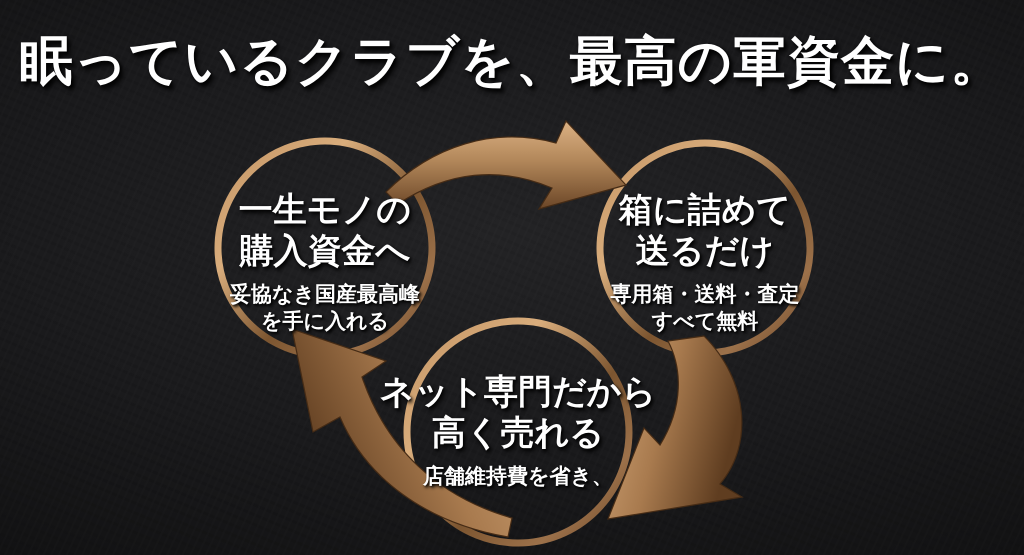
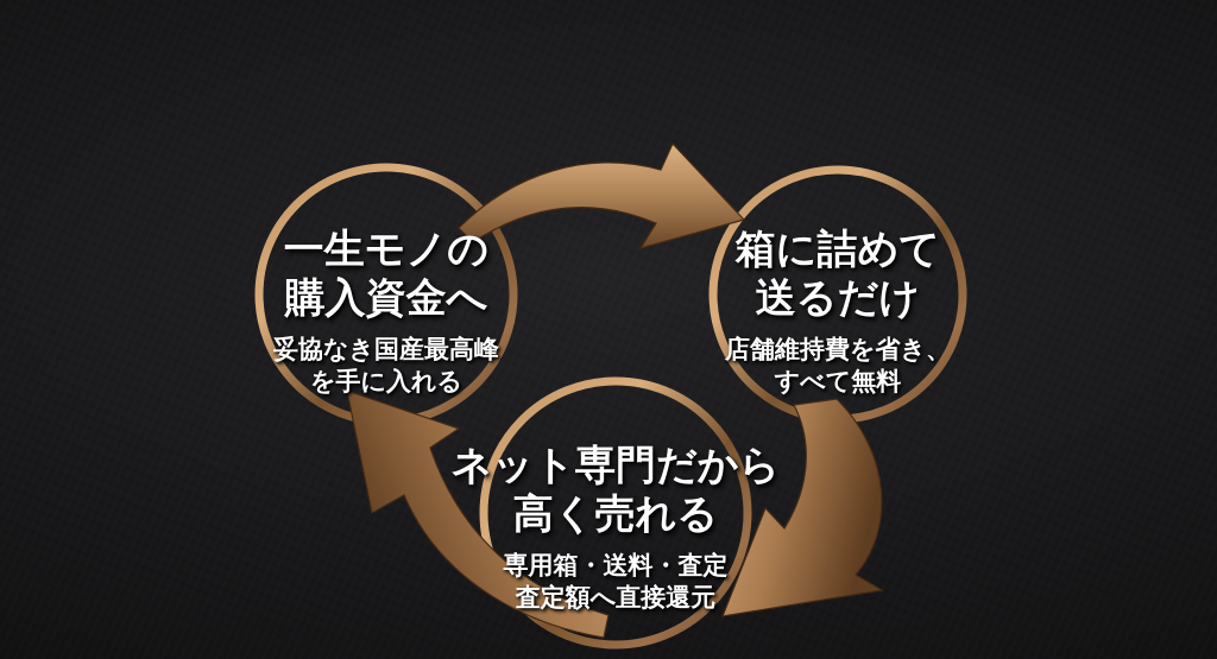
- 眠っているクラブを、最高の軍資金に。
  一生モノの
  購入資金へ
  妥協なき国産最高峰
  を手に入れる
  箱に詰めて
  送るだけ
- 専用箱・送料・査定
+ 店舗維持費を省き、
  すべて無料
  ネット専門だから
  高く売れる
- 店舗維持費を省き、
+ 専用箱・送料・査定
+ 査定額へ直接還元
